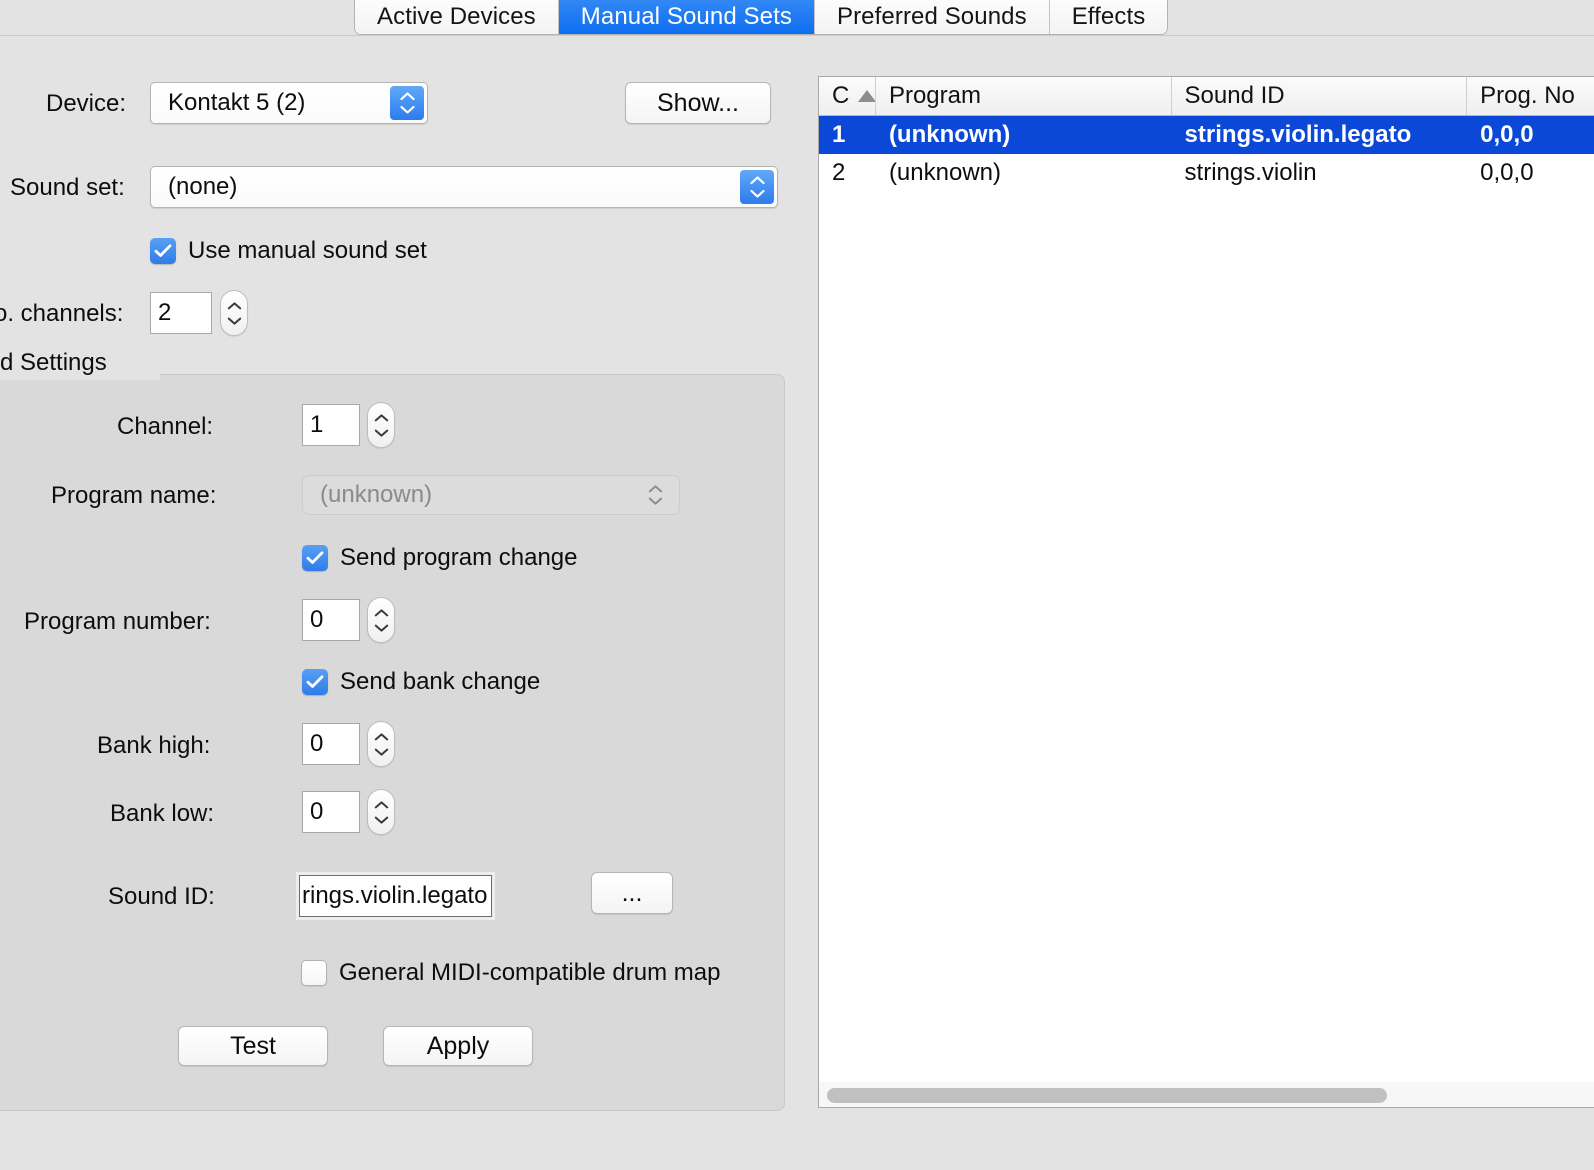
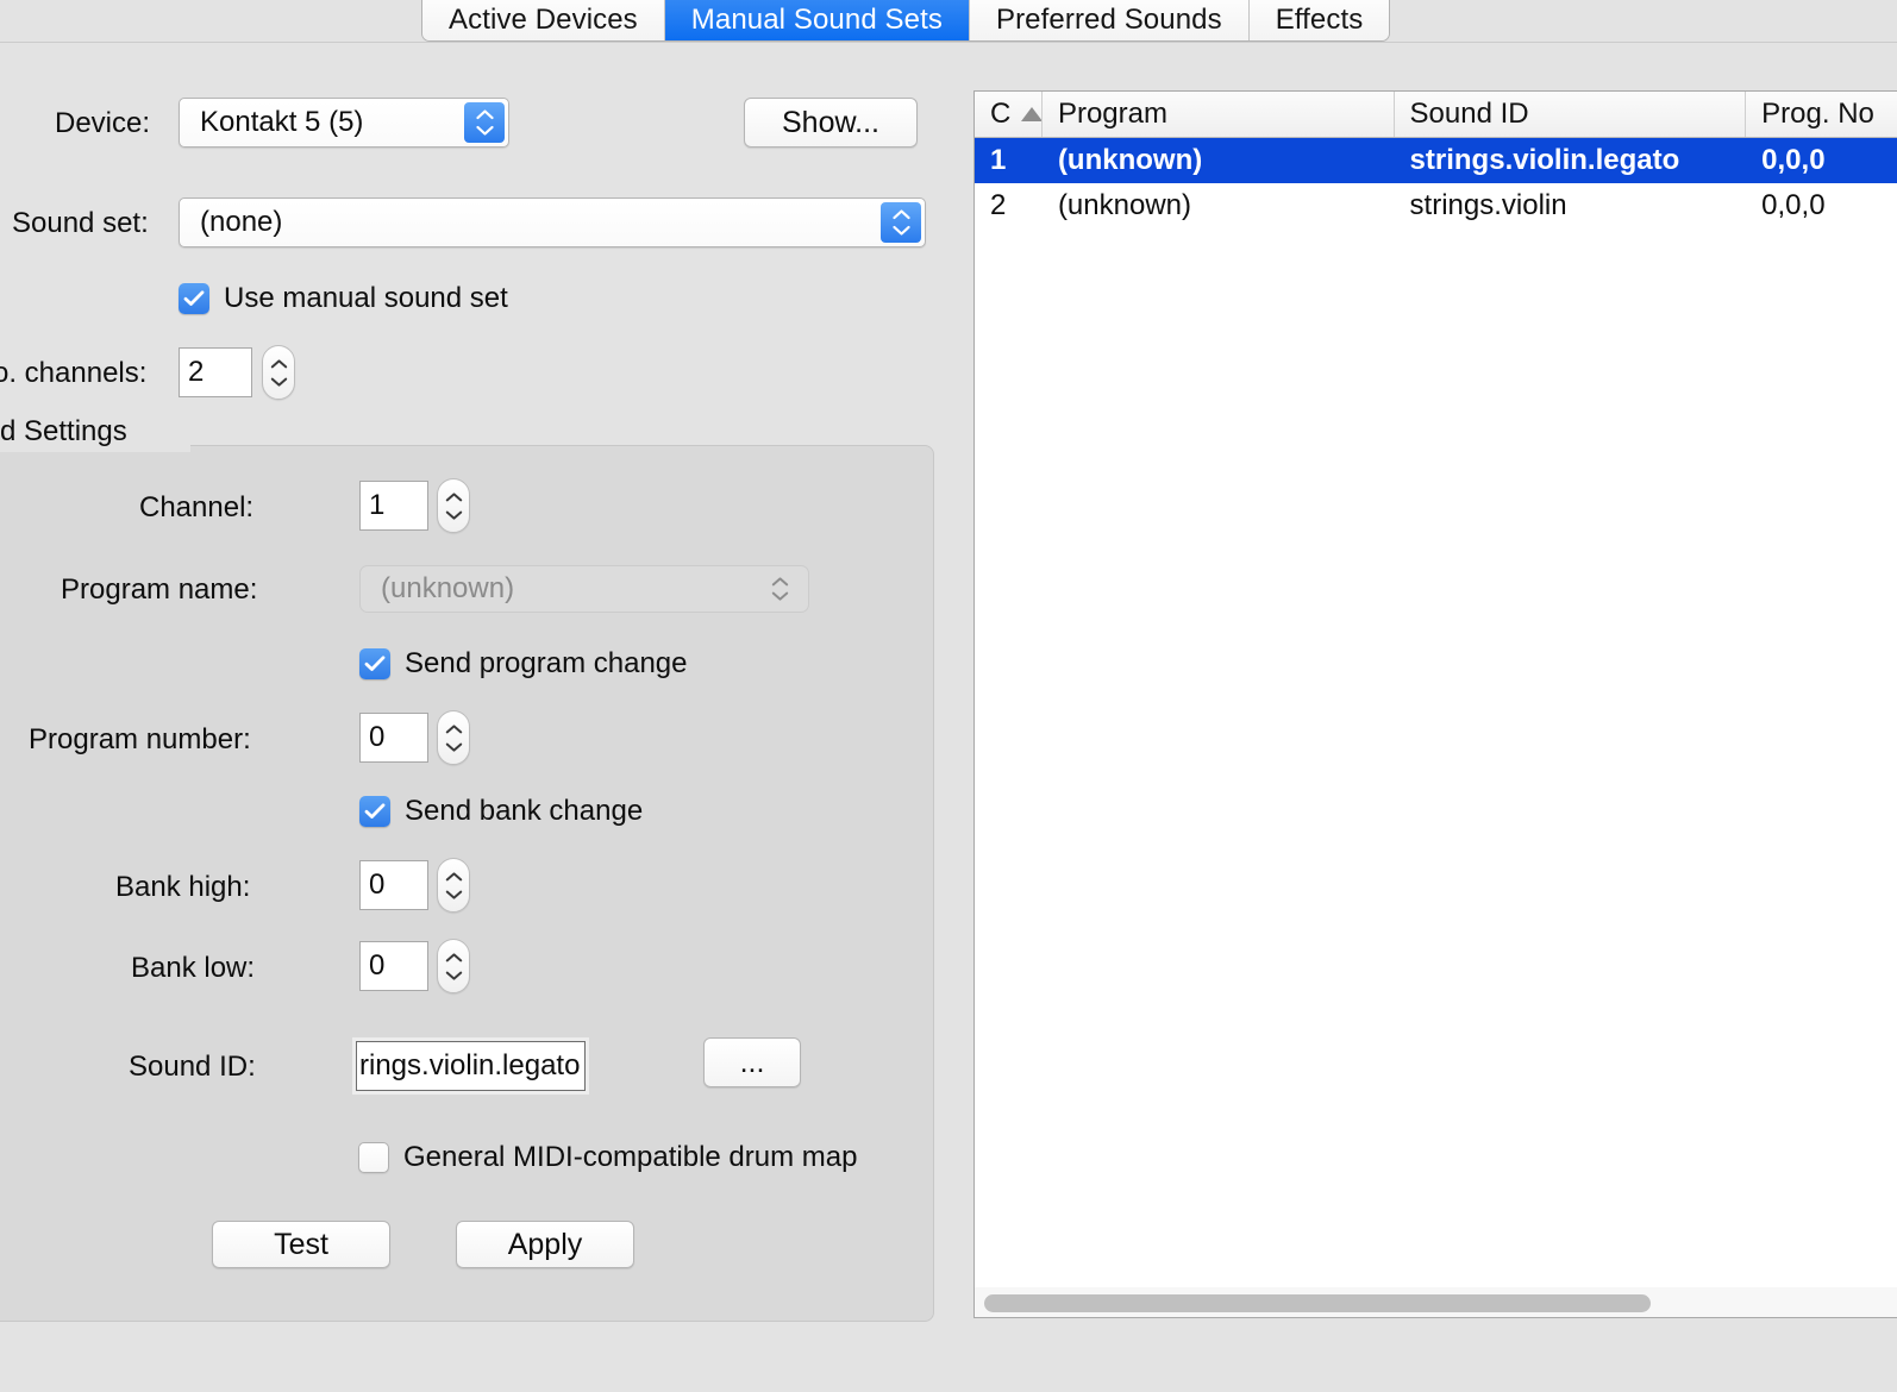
  Active Devices
  Manual Sound Sets
  Preferred Sounds
  Effects
  Device:
- Kontakt 5 (2)
+ Kontakt 5 (5)
  Show...
  Sound set:
  (none)
  Use manual sound set
  o. channels:
  2
  d Settings
  Channel:
  1
  Program name:
  (unknown)
  Send program change
  Program number:
  0
  Send bank change
  Bank high:
  0
  Bank low:
  0
  Sound ID:
  rings.violin.legato
  ...
  General MIDI-compatible drum map
  Test
  Apply
  C
  Program
  Sound ID
  Prog. No
  1
  (unknown)
  strings.violin.legato
  0,0,0
  2
  (unknown)
  strings.violin
  0,0,0
